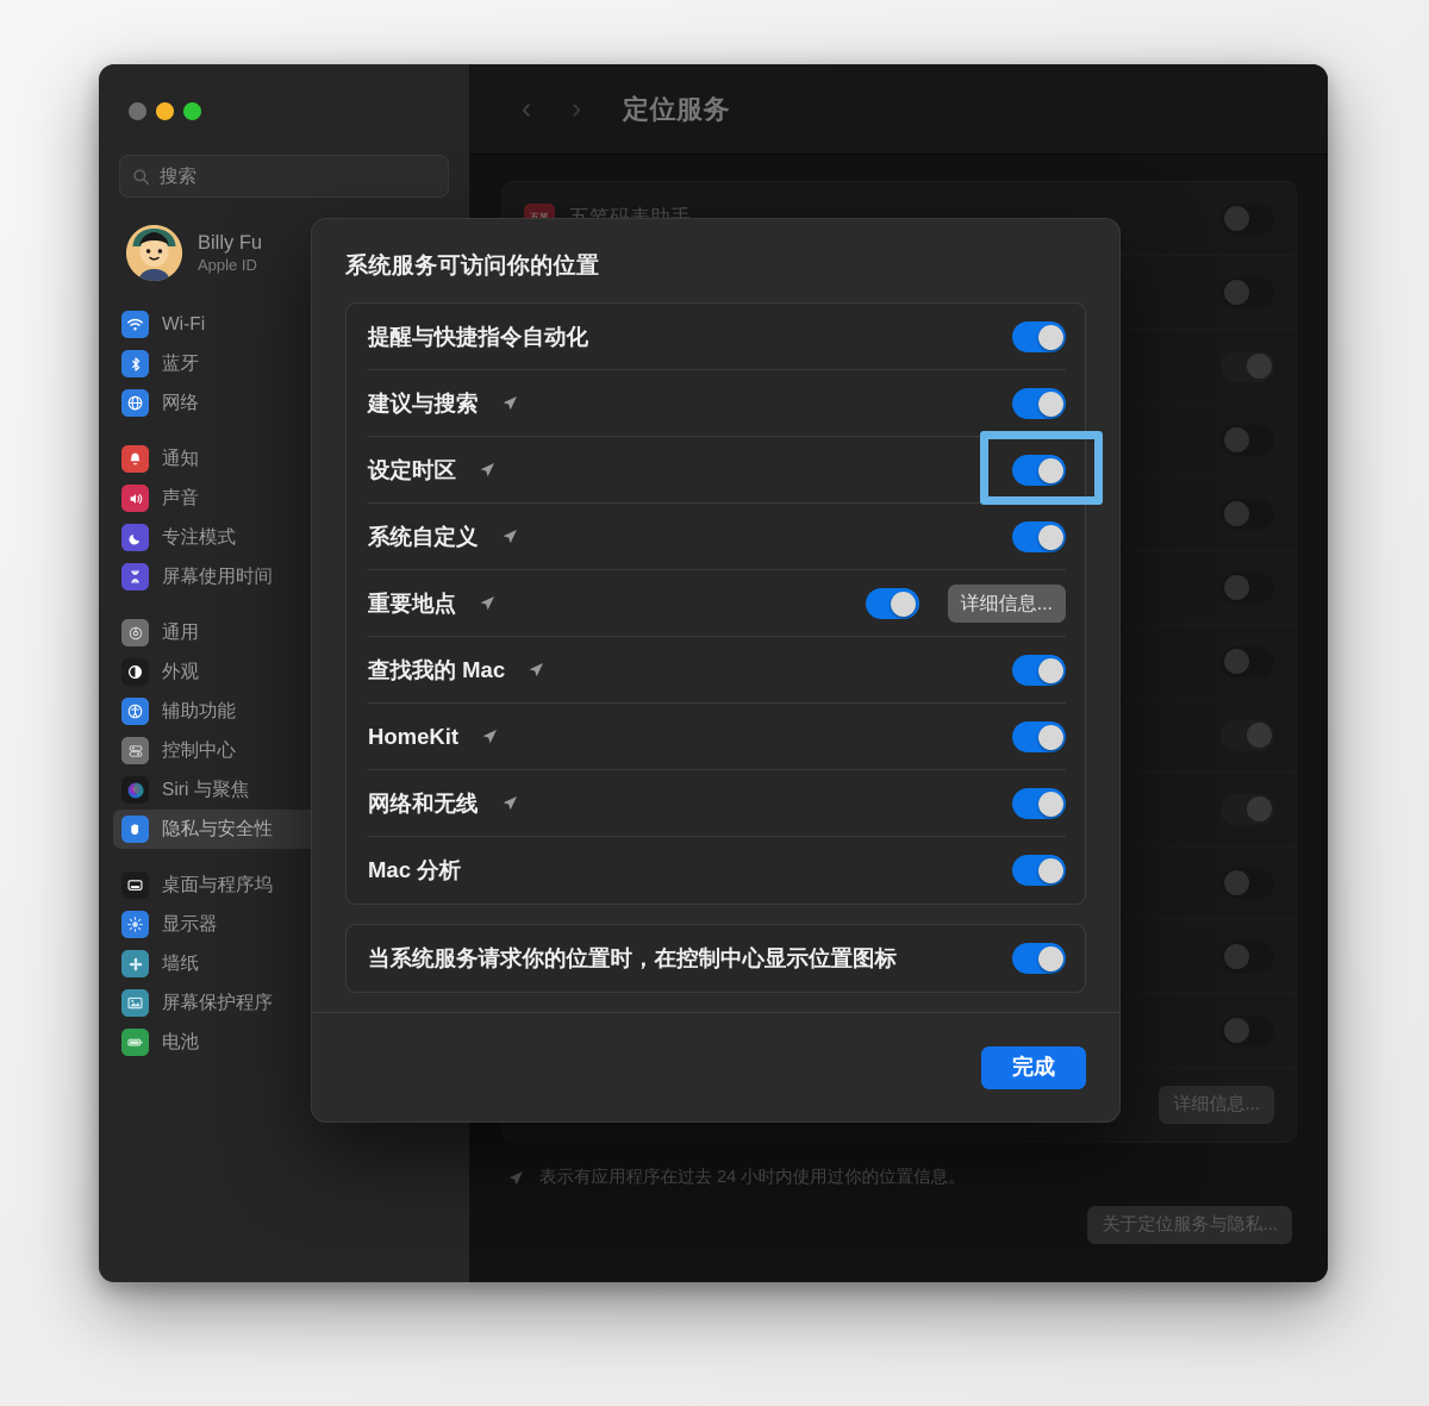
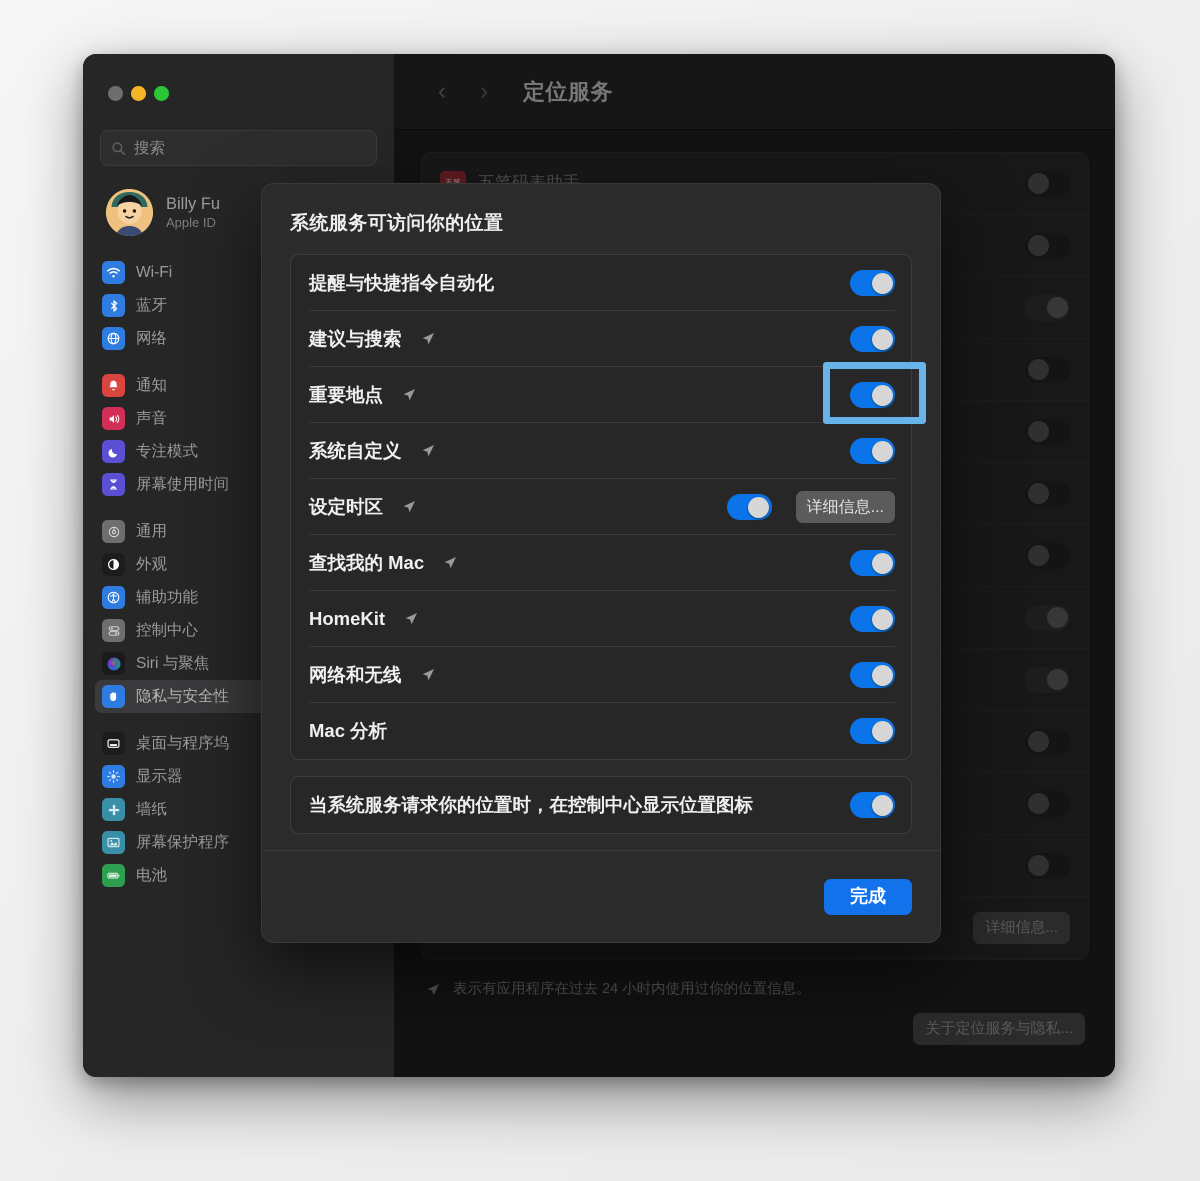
  搜索
  Billy Fu
  Apple ID
  Wi-Fi
  蓝牙
  网络
  通知
  声音
  专注模式
  屏幕使用时间
  通用
  外观
  辅助功能
  控制中心
  Siri 与聚焦
  隐私与安全性
  桌面与程序坞
  显示器
  墙纸
  屏幕保护程序
  电池
  ‹
  ›
  定位服务
  详细信息...
  表示有应用程序在过去 24 小时内使用过你的位置信息。
  关于定位服务与隐私...
  系统服务可访问你的位置
  提醒与快捷指令自动化
  建议与搜索
- 设定时区
+ 重要地点
  系统自定义
- 重要地点
+ 设定时区
  详细信息...
  查找我的 Mac
  HomeKit
  网络和无线
  Mac 分析
  当系统服务请求你的位置时，在控制中心显示位置图标
  完成
